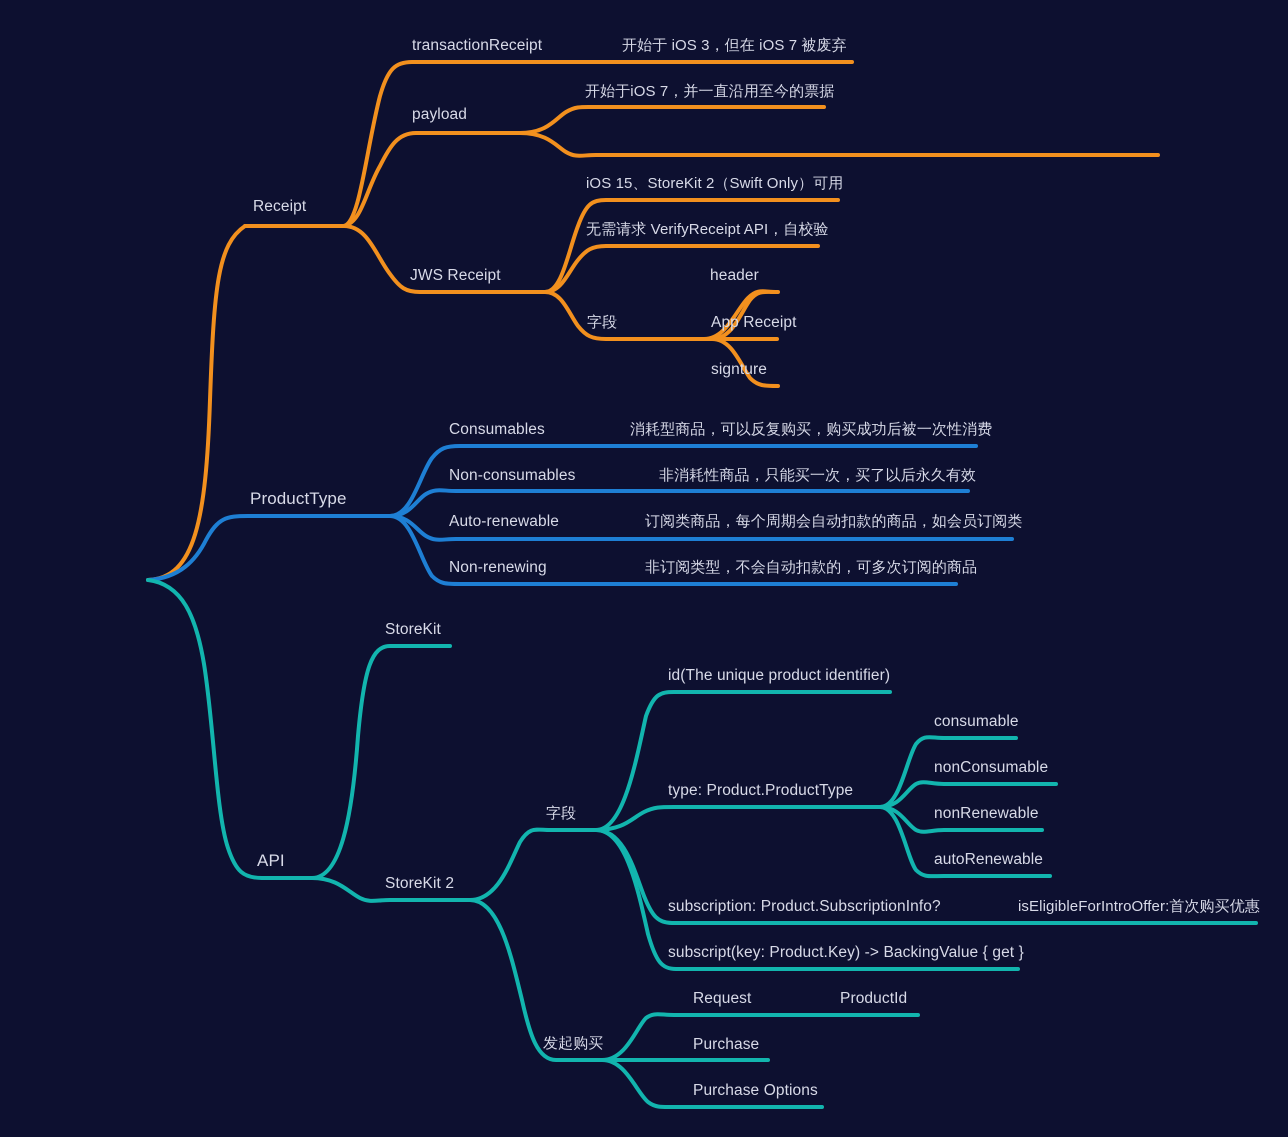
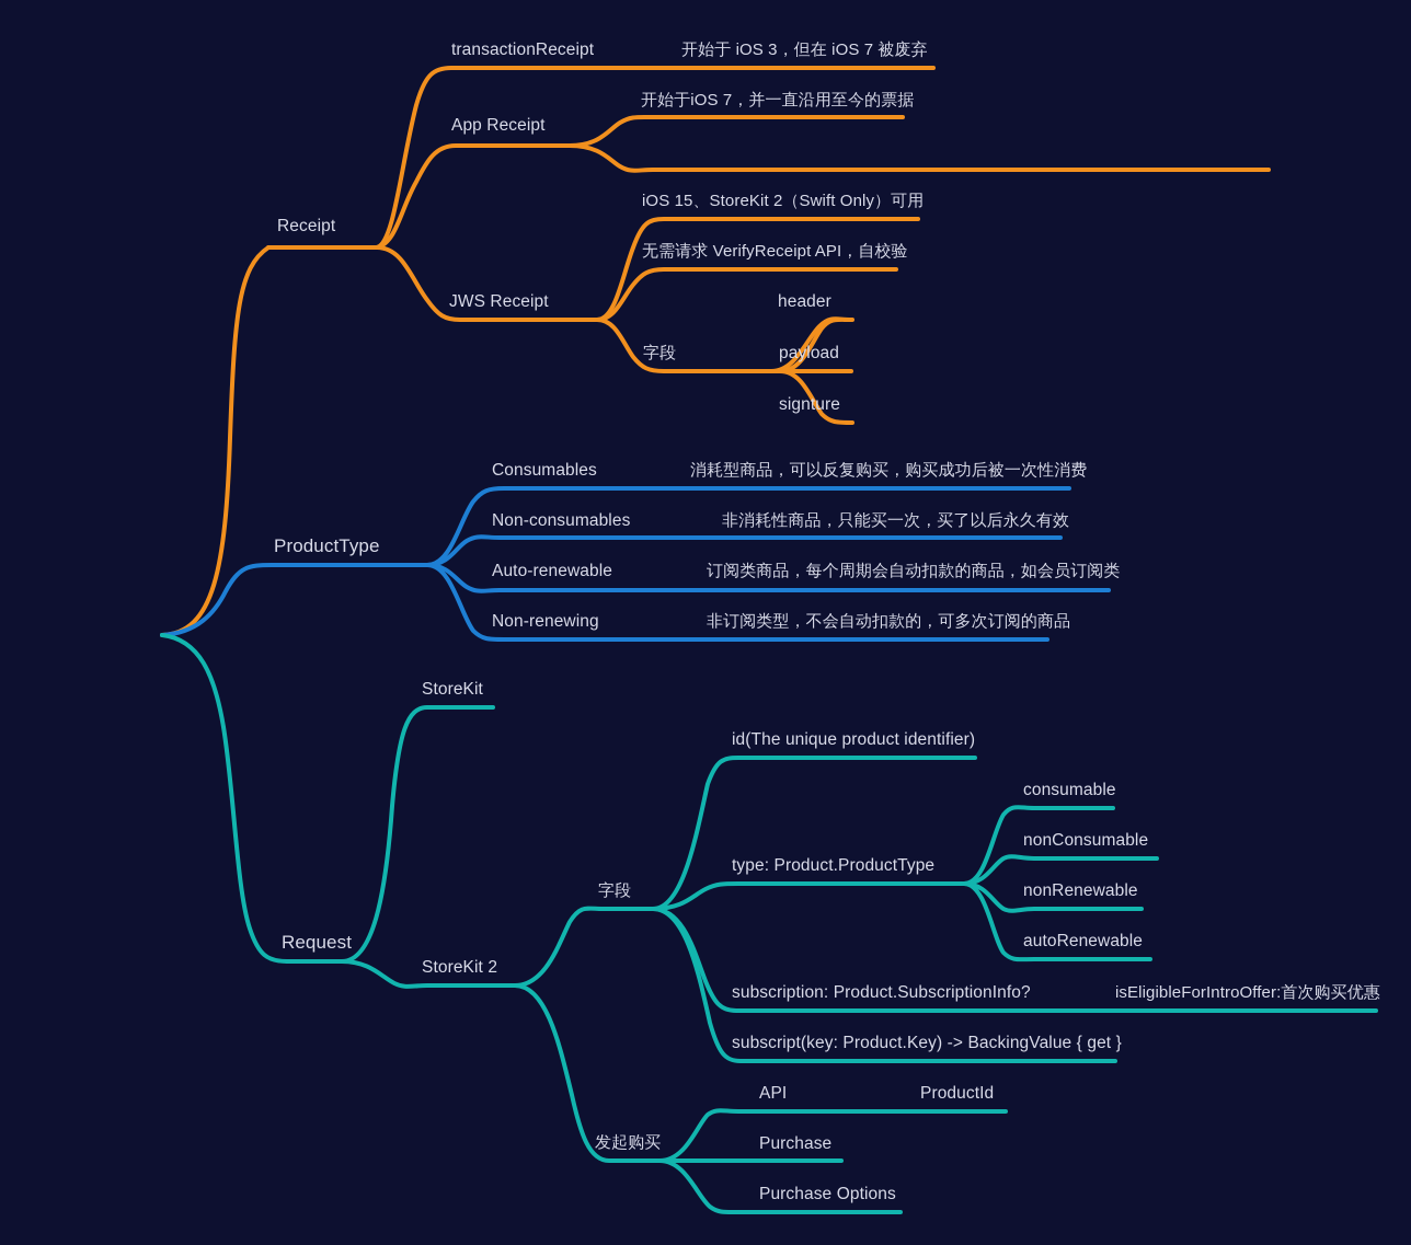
  Receipt
  transactionReceipt
  开始于 iOS 3，但在 iOS 7 被废弃
- payload
+ App Receipt
  开始于iOS 7，并一直沿用至今的票据
  JWS Receipt
  iOS 15、StoreKit 2（Swift Only）可用
  无需请求 VerifyReceipt API，自校验
  字段
  header
- App Receipt
+ payload
  signture
  ProductType
  Consumables
  消耗型商品，可以反复购买，购买成功后被一次性消费
  Non-consumables
  非消耗性商品，只能买一次，买了以后永久有效
  Auto-renewable
  订阅类商品，每个周期会自动扣款的商品，如会员订阅类
  Non-renewing
  非订阅类型，不会自动扣款的，可多次订阅的商品
- API
+ Request
  StoreKit
  StoreKit 2
  字段
  id(The unique product identifier)
  type: Product.ProductType
  consumable
  nonConsumable
  nonRenewable
  autoRenewable
  subscription: Product.SubscriptionInfo?
  isEligibleForIntroOffer:首次购买优惠
  subscript(key: Product.Key) -> BackingValue { get }
  发起购买
- Request
+ API
  ProductId
  Purchase
  Purchase Options
